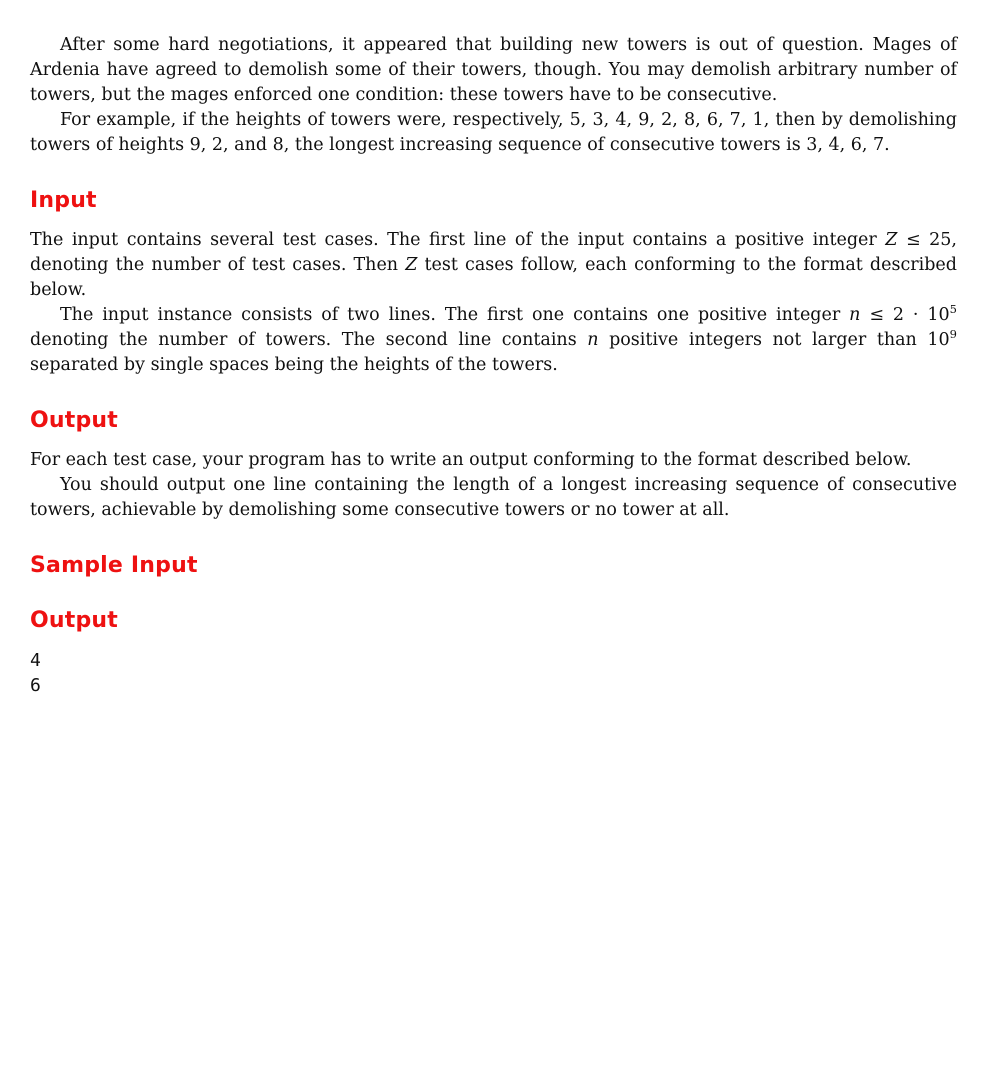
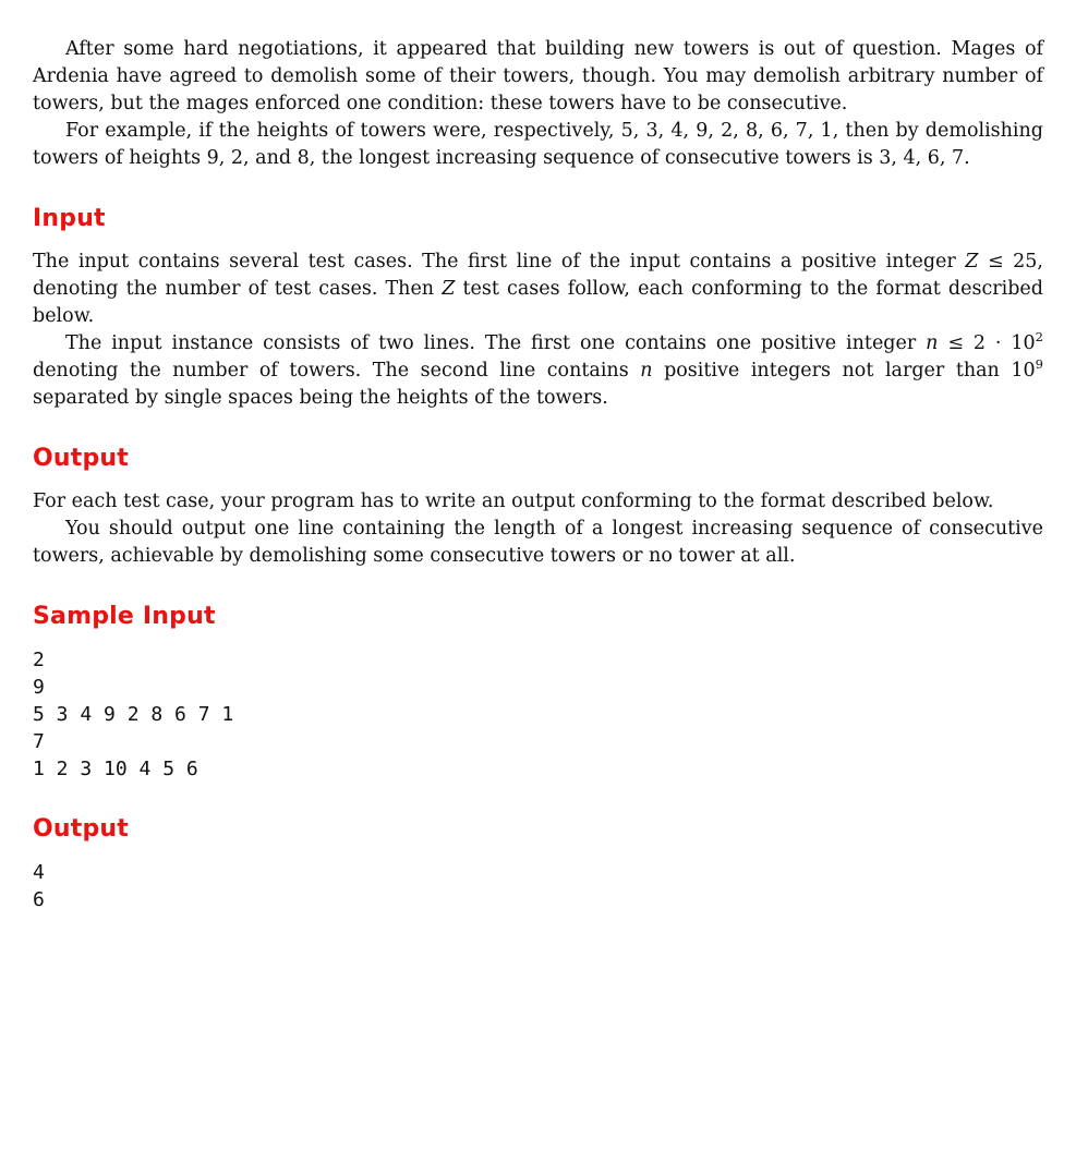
  After some hard negotiations, it appeared that building new towers is out of question. Mages of Ardenia have agreed to demolish some of their towers, though. You may demolish arbitrary number of towers, but the mages enforced one condition: these towers have to be consecutive.
  For example, if the heights of towers were, respectively, 5, 3, 4, 9, 2, 8, 6, 7, 1, then by demolishing towers of heights 9, 2, and 8, the longest increasing sequence of consecutive towers is 3, 4, 6, 7.
  Input
  The input contains several test cases. The first line of the input contains a positive integer Z ≤ 25, denoting the number of test cases. Then Z test cases follow, each conforming to the format described below.
- The input instance consists of two lines. The first one contains one positive integer n ≤ 2 · 105 denoting the number of towers. The second line contains n positive integers not larger than 109 separated by single spaces being the heights of the towers.
+ The input instance consists of two lines. The first one contains one positive integer n ≤ 2 · 102 denoting the number of towers. The second line contains n positive integers not larger than 109 separated by single spaces being the heights of the towers.
  Output
  For each test case, your program has to write an output conforming to the format described below.
  You should output one line containing the length of a longest increasing sequence of consecutive towers, achievable by demolishing some consecutive towers or no tower at all.
  Sample Input
+ 2
+ 9
+ 5 3 4 9 2 8 6 7 1
+ 7
+ 1 2 3 10 4 5 6
  Output
  4
  6
